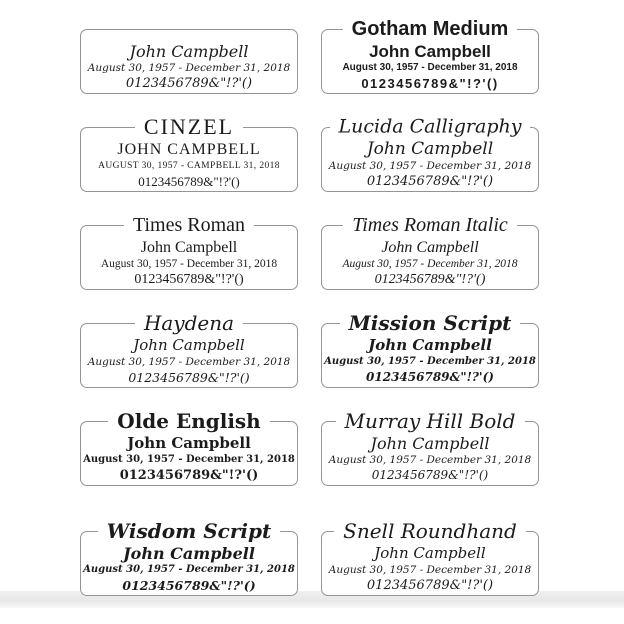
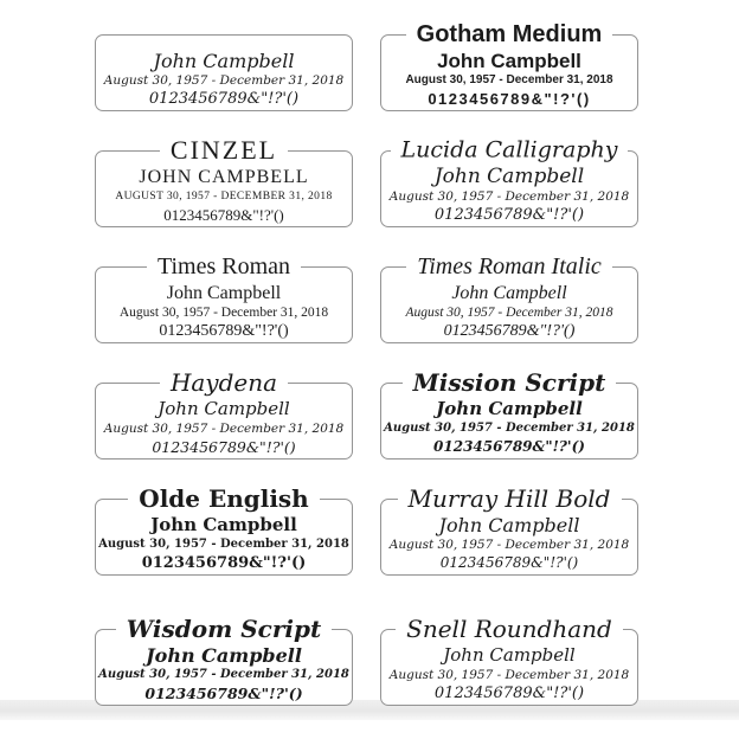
  John Campbell
  August 30, 1957 - December 31, 2018
  0123456789&"!?'()
  Gotham Medium
  John Campbell
  August 30, 1957 - December 31, 2018
  0123456789&"!?'()
  CINZEL
  JOHN CAMPBELL
- AUGUST 30, 1957 - CAMPBELL 31, 2018
+ AUGUST 30, 1957 - DECEMBER 31, 2018
  0123456789&"!?'()
  Lucida Calligraphy
  John Campbell
  August 30, 1957 - December 31, 2018
  0123456789&"!?'()
  Times Roman
  John Campbell
  August 30, 1957 - December 31, 2018
  0123456789&"!?'()
  Times Roman Italic
  John Campbell
  August 30, 1957 - December 31, 2018
  0123456789&"!?'()
  Haydena
  John Campbell
  August 30, 1957 - December 31, 2018
  0123456789&"!?'()
  Mission Script
  John Campbell
  August 30, 1957 - December 31, 2018
  0123456789&"!?'()
  Olde English
  John Campbell
  August 30, 1957 - December 31, 2018
  0123456789&"!?'()
  Murray Hill Bold
  John Campbell
  August 30, 1957 - December 31, 2018
  0123456789&"!?'()
  Wisdom Script
  John Campbell
  August 30, 1957 - December 31, 2018
  0123456789&"!?'()
  Snell Roundhand
  John Campbell
  August 30, 1957 - December 31, 2018
  0123456789&"!?'()
